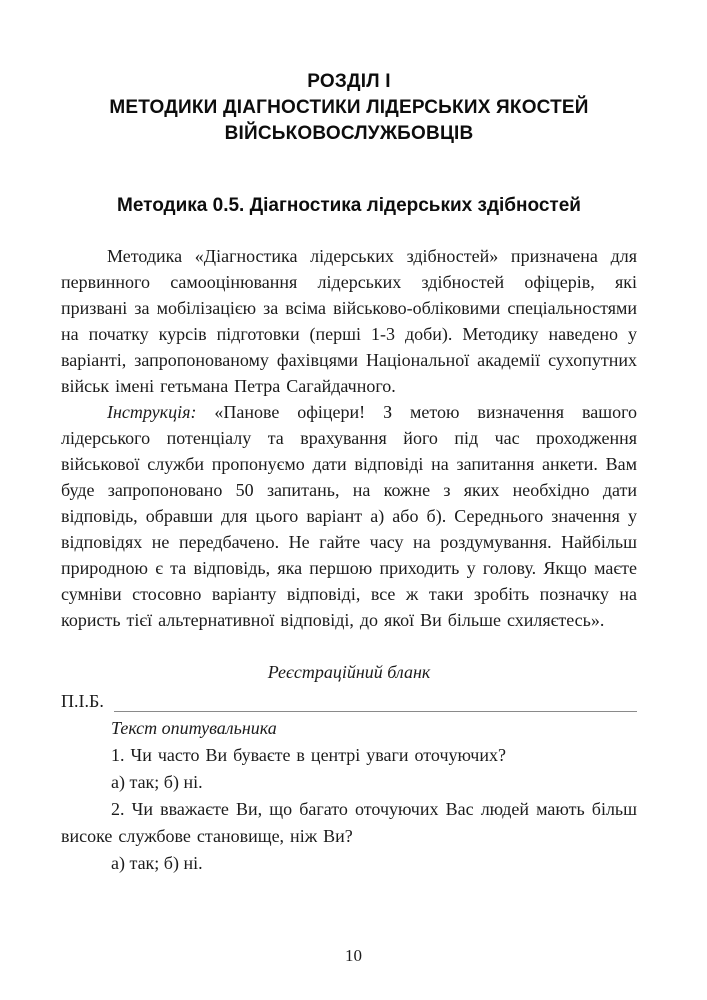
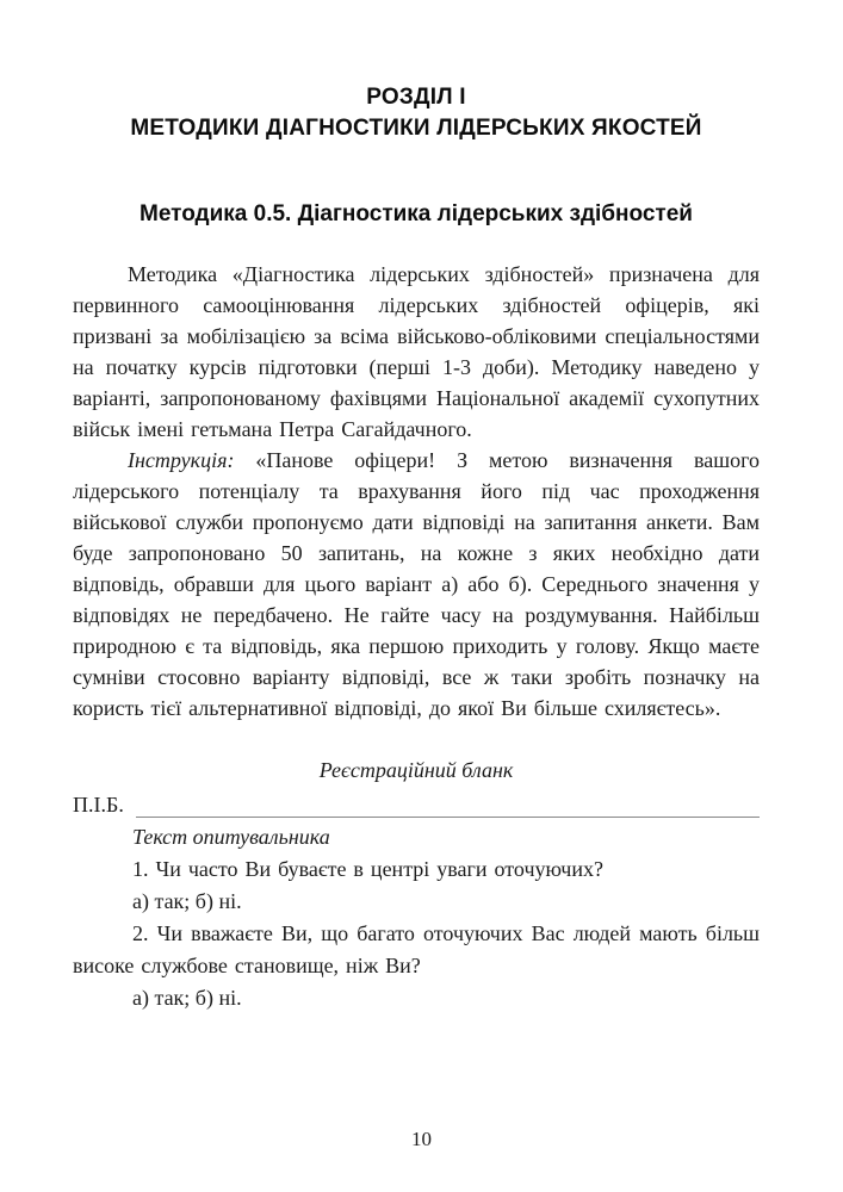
  РОЗДІЛ І
  МЕТОДИКИ ДІАГНОСТИКИ ЛІДЕРСЬКИХ ЯКОСТЕЙ
- ВІЙСЬКОВОСЛУЖБОВЦІВ
  Методика 0.5. Діагностика лідерських здібностей
  Методика «Діагностика лідерських здібностей» призначена для первинного самооцінювання лідерських здібностей офіцерів, які призвані за мобілізацією за всіма військово-обліковими спеціальностями на початку курсів підготовки (перші 1-3 доби). Методику наведено у варіанті, запропонованому фахівцями Національної академії сухопутних військ імені гетьмана Петра Сагайдачного.
  Інструкція: «Панове офіцери! З метою визначення вашого лідерського потенціалу та врахування його під час проходження військової служби пропонуємо дати відповіді на запитання анкети. Вам буде запропоновано 50 запитань, на кожне з яких необхідно дати відповідь, обравши для цього варіант а) або б). Середнього значення у відповідях не передбачено. Не гайте часу на роздумування. Найбільш природною є та відповідь, яка першою приходить у голову. Якщо маєте сумніви стосовно варіанту відповіді, все ж таки зробіть позначку на користь тієї альтернативної відповіді, до якої Ви більше схиляєтесь».
  Реєстраційний бланк
  П.І.Б.
  Текст опитувальника
  1. Чи часто Ви буваєте в центрі уваги оточуючих?
  а) так; б) ні.
  2. Чи вважаєте Ви, що багато оточуючих Вас людей мають більш високе службове становище, ніж Ви?
  а) так; б) ні.
  10
